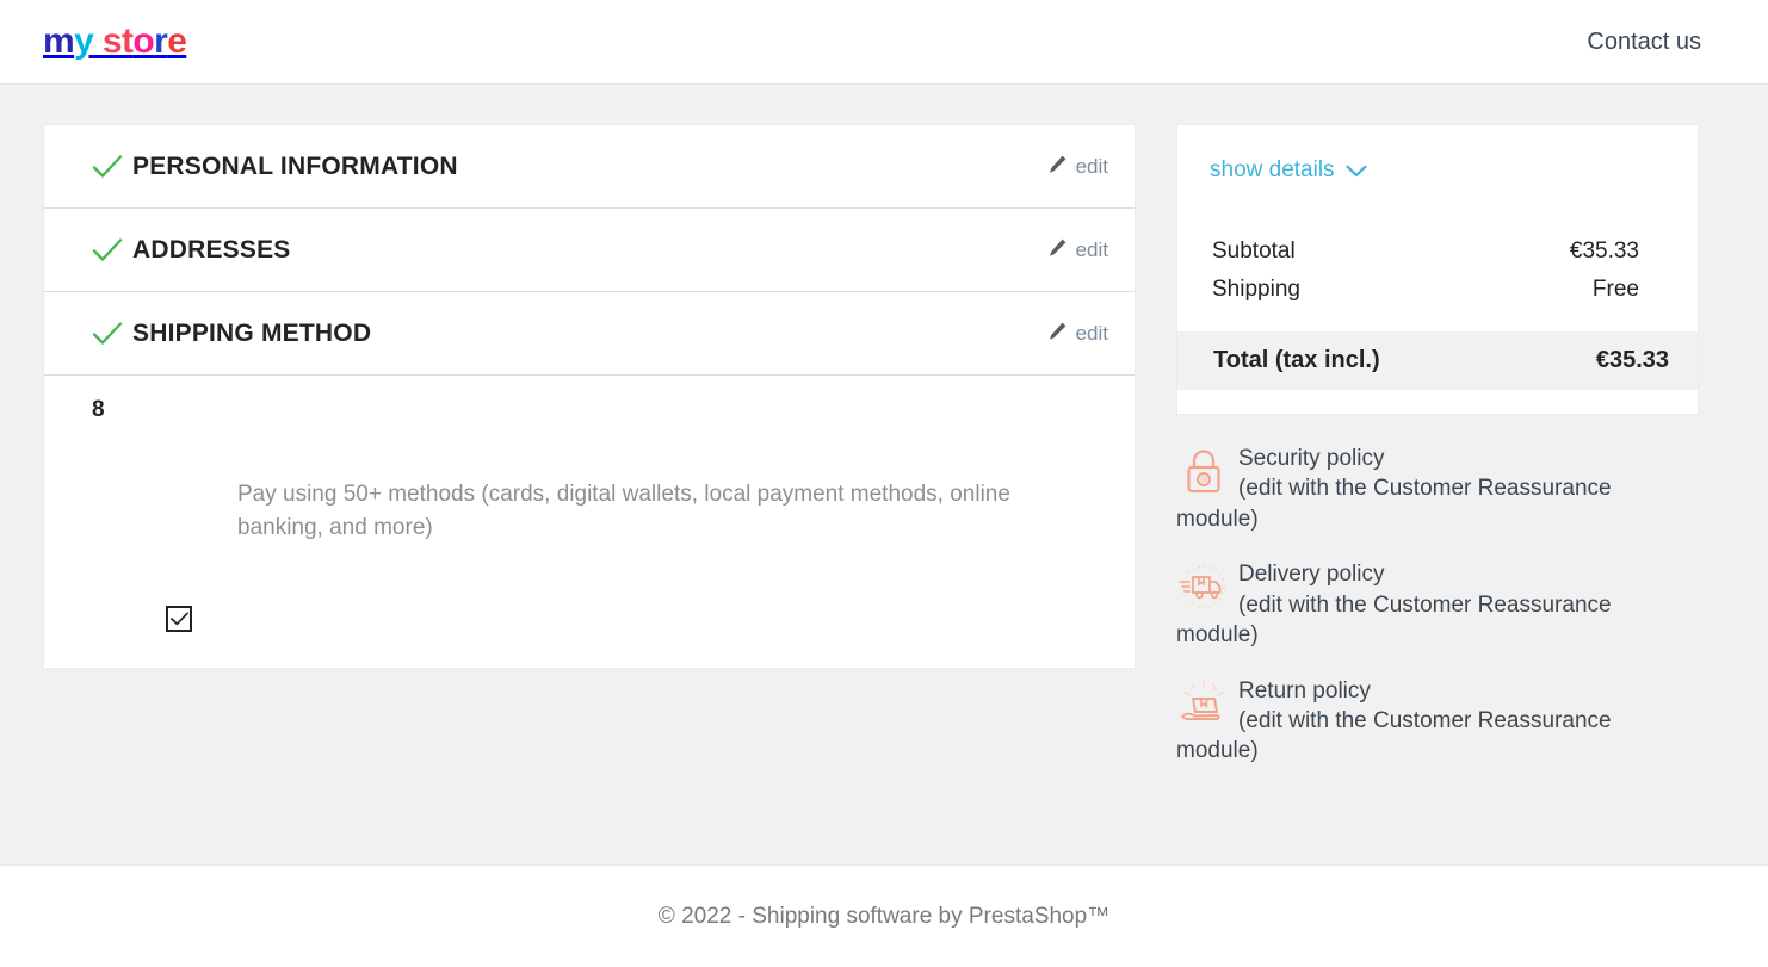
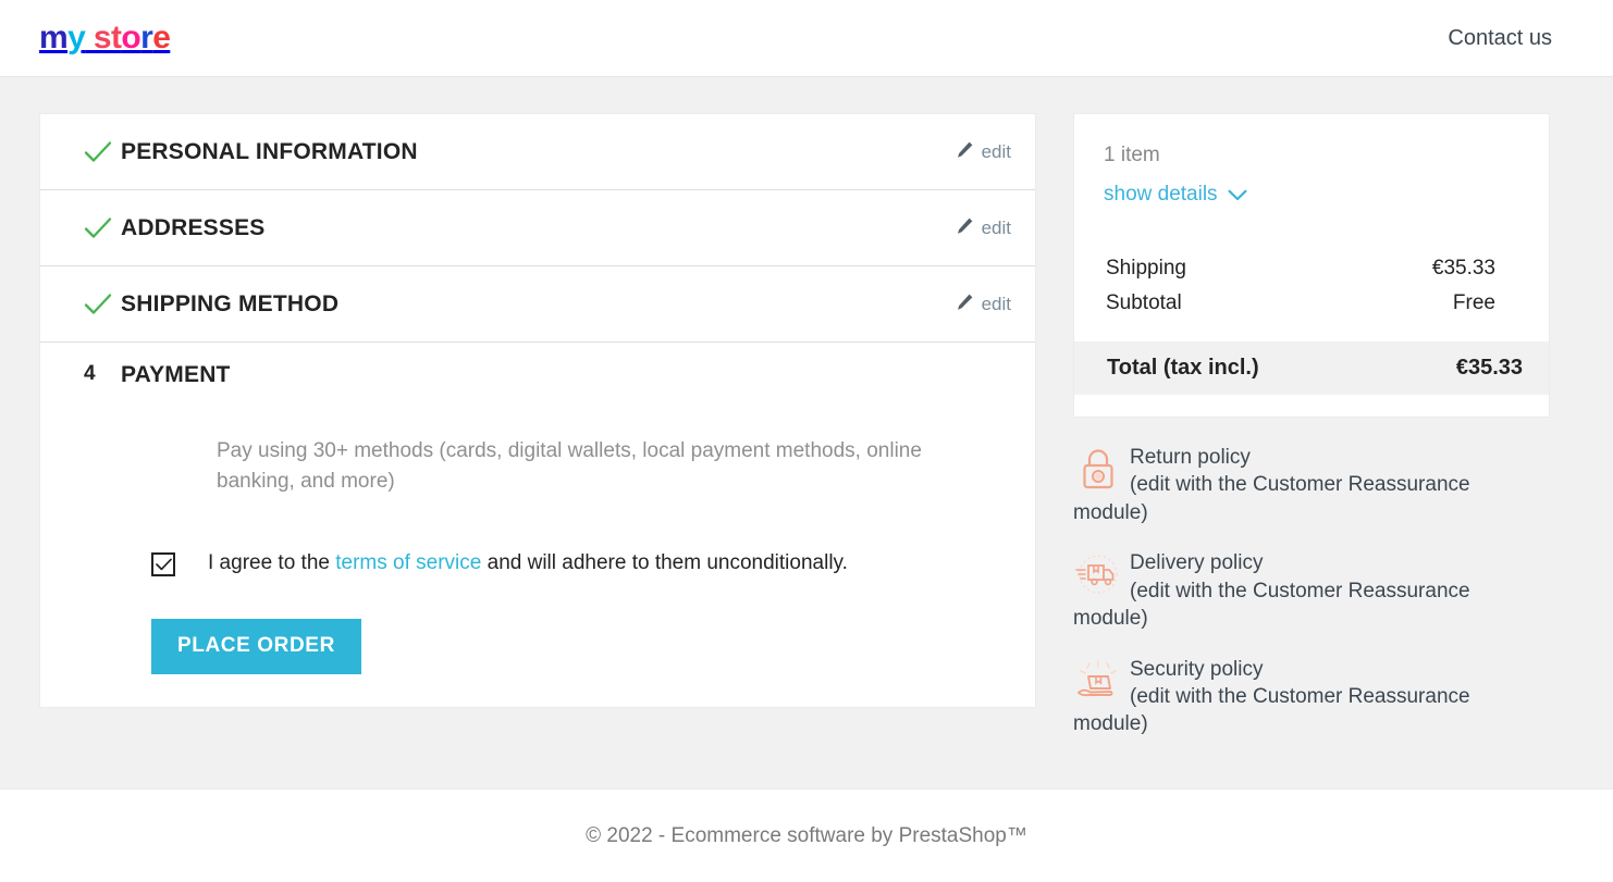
  my store
  Contact us
  PERSONAL INFORMATION
  edit
  ADDRESSES
  edit
  SHIPPING METHOD
  edit
- 8
+ 4
+ PAYMENT
- Pay using 50+ methods (cards, digital wallets, local payment methods, online banking, and more)
+ Pay using 30+ methods (cards, digital wallets, local payment methods, online banking, and more)
+ I agree to the terms of service and will adhere to them unconditionally.
+ PLACE ORDER
+ 1 item
  show details
- Subtotal
+ Shipping
  €35.33
- Shipping
+ Subtotal
  Free
  Total (tax incl.)
  €35.33
- Security policy
+ Return policy
  (edit with the Customer Reassurance module)
  Delivery policy
  (edit with the Customer Reassurance module)
- Return policy
+ Security policy
  (edit with the Customer Reassurance module)
- © 2022 - Shipping software by PrestaShop™
+ © 2022 - Ecommerce software by PrestaShop™
